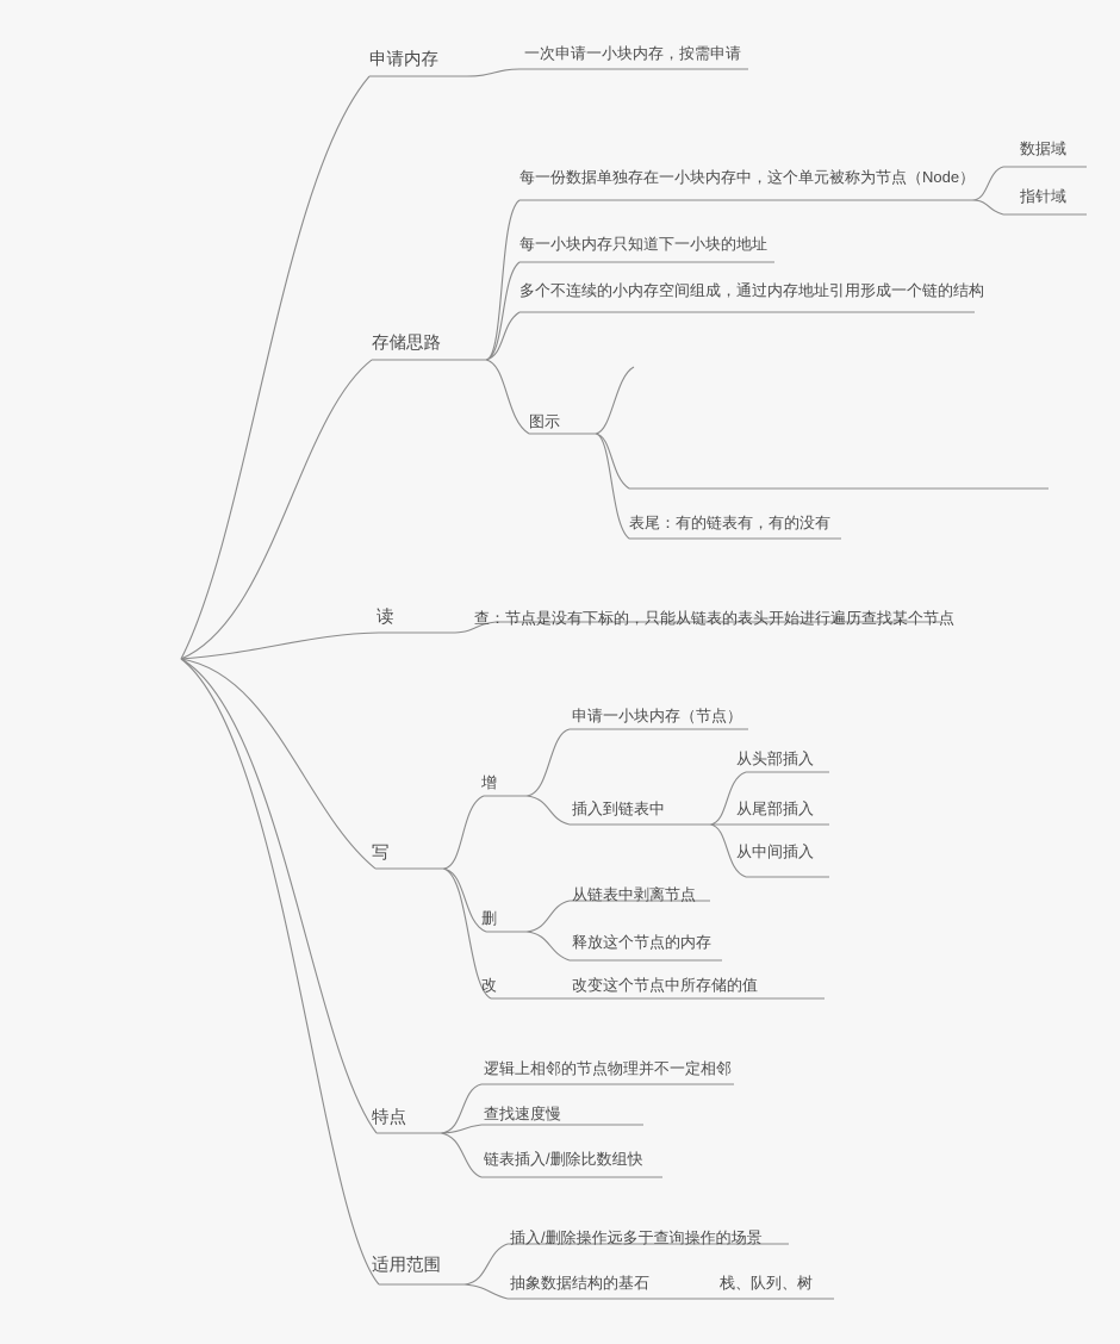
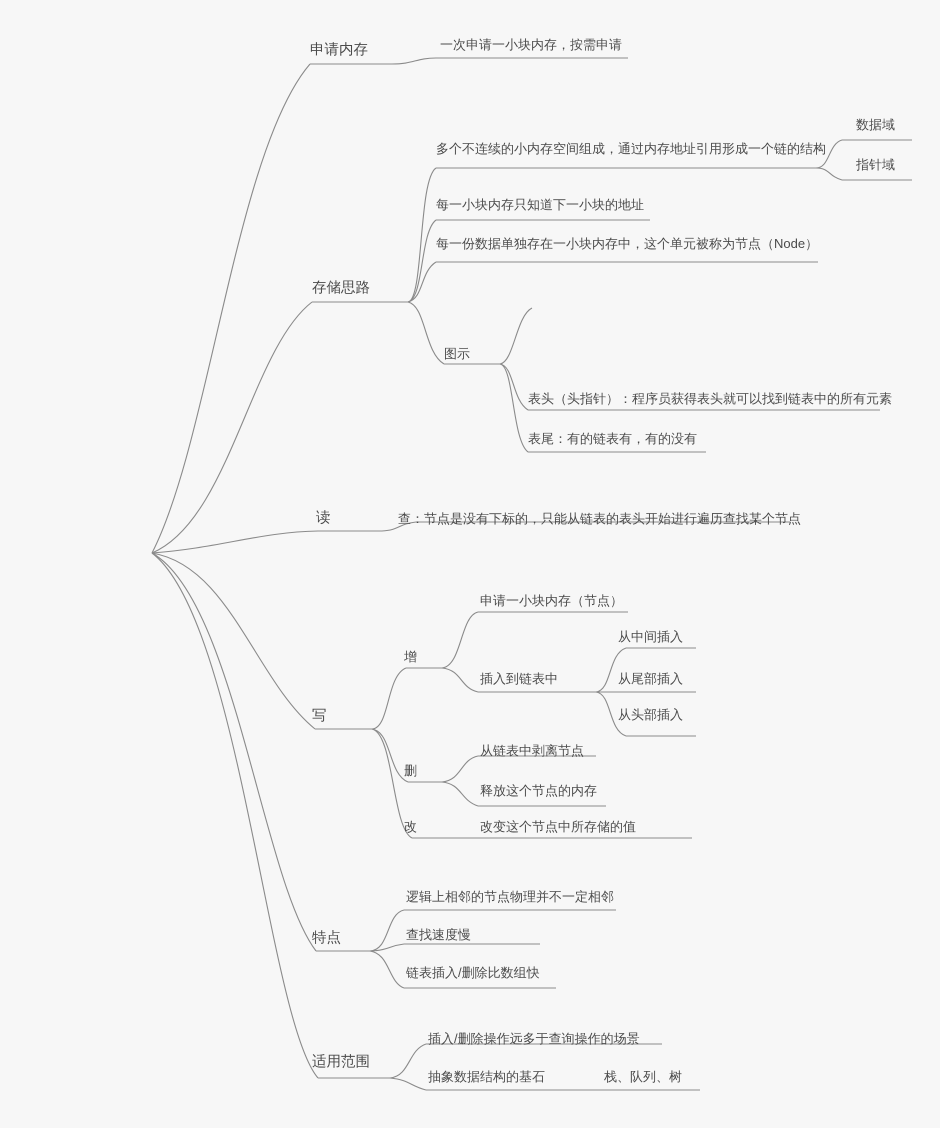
  申请内存
  一次申请一小块内存，按需申请
  存储思路
- 每一份数据单独存在一小块内存中，这个单元被称为节点（Node）
+ 多个不连续的小内存空间组成，通过内存地址引用形成一个链的结构
  数据域
  指针域
  每一小块内存只知道下一小块的地址
- 多个不连续的小内存空间组成，通过内存地址引用形成一个链的结构
+ 每一份数据单独存在一小块内存中，这个单元被称为节点（Node）
  图示
+ 表头（头指针）：程序员获得表头就可以找到链表中的所有元素
  表尾：有的链表有，有的没有
  读
  查：节点是没有下标的，只能从链表的表头开始进行遍历查找某个节点
  写
  增
  申请一小块内存（节点）
  插入到链表中
- 从头部插入
+ 从中间插入
  从尾部插入
- 从中间插入
+ 从头部插入
  删
  从链表中剥离节点
  释放这个节点的内存
  改
  改变这个节点中所存储的值
  特点
  逻辑上相邻的节点物理并不一定相邻
  查找速度慢
  链表插入/删除比数组快
  适用范围
  插入/删除操作远多于查询操作的场景
  抽象数据结构的基石
  栈、队列、树
